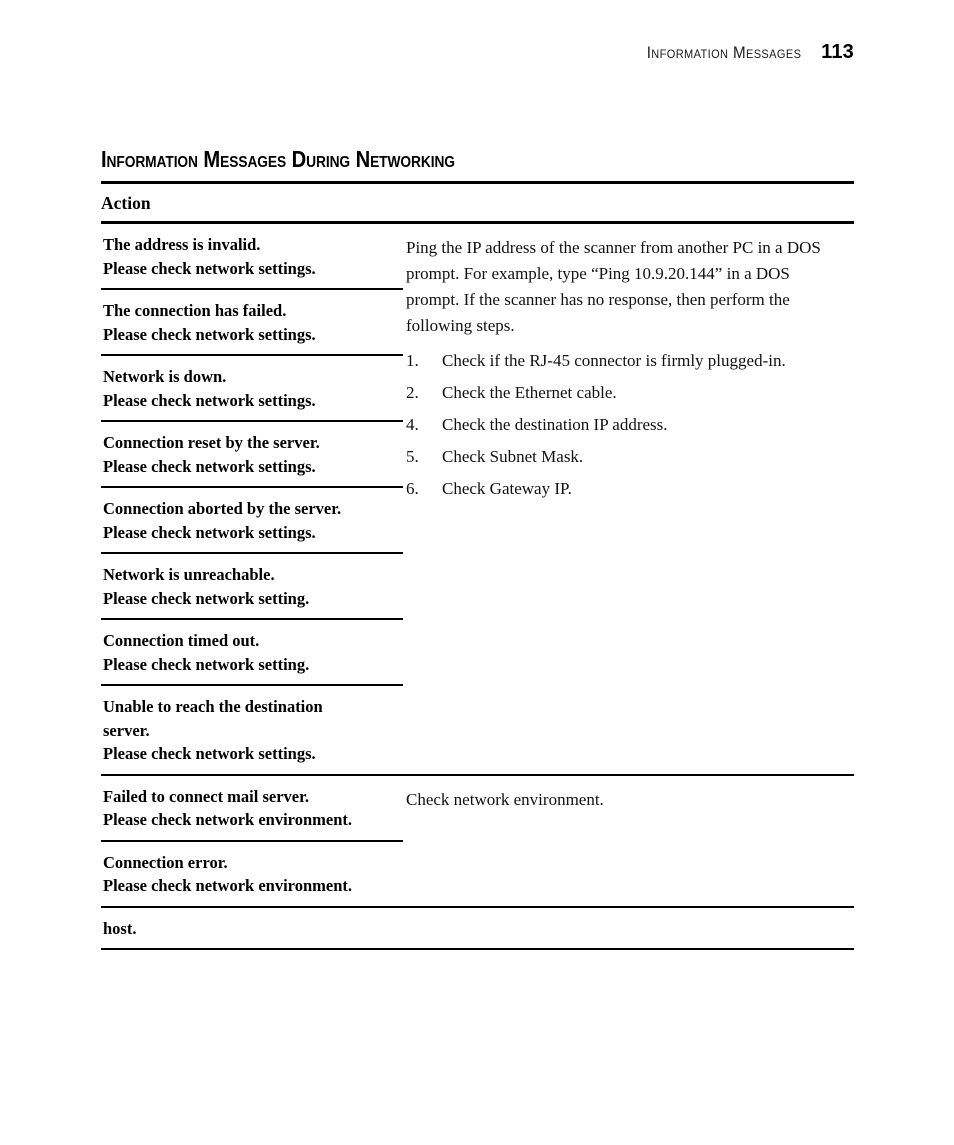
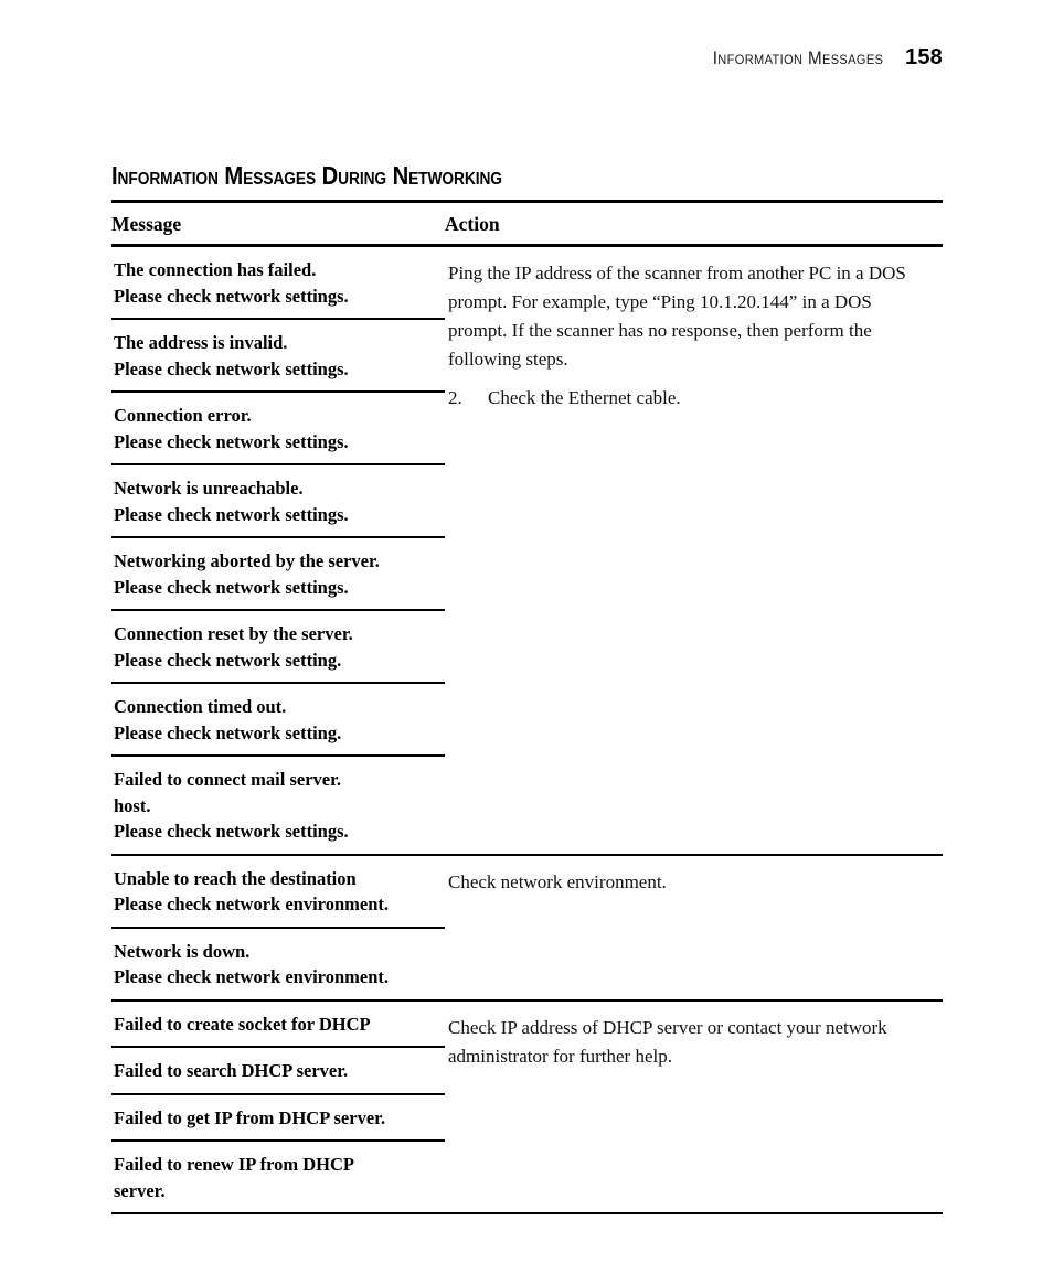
  Information Messages
- 113
+ 158
  Information Messages During Networking
+ Message
  Action
- The address is invalid.
+ The connection has failed.
  Please check network settings.
- The connection has failed.
+ The address is invalid.
  Please check network settings.
- Network is down.
+ Connection error.
  Please check network settings.
- Connection reset by the server.
+ Network is unreachable.
  Please check network settings.
- Connection aborted by the server.
+ Networking aborted by the server.
  Please check network settings.
- Network is unreachable.
+ Connection reset by the server.
  Please check network setting.
  Connection timed out.
  Please check network setting.
- Unable to reach the destination
+ Failed to connect mail server.
- server.
+ host.
  Please check network settings.
- Ping the IP address of the scanner from another PC in a DOS prompt. For example, type “Ping 10.9.20.144” in a DOS prompt. If the scanner has no response, then perform the following steps.
+ Ping the IP address of the scanner from another PC in a DOS prompt. For example, type “Ping 10.1.20.144” in a DOS prompt. If the scanner has no response, then perform the following steps.
- 1.
- Check if the RJ-45 connector is firmly plugged-in.
  2.
  Check the Ethernet cable.
- 4.
- Check the destination IP address.
- 5.
- Check Subnet Mask.
- 6.
- Check Gateway IP.
- Failed to connect mail server.
+ Unable to reach the destination
  Please check network environment.
- Connection error.
+ Network is down.
  Please check network environment.
  Check network environment.
+ Failed to create socket for DHCP
+ Failed to search DHCP server.
+ Failed to get IP from DHCP server.
+ Failed to renew IP from DHCP
- host.
+ server.
+ Check IP address of DHCP server or contact your network administrator for further help.
